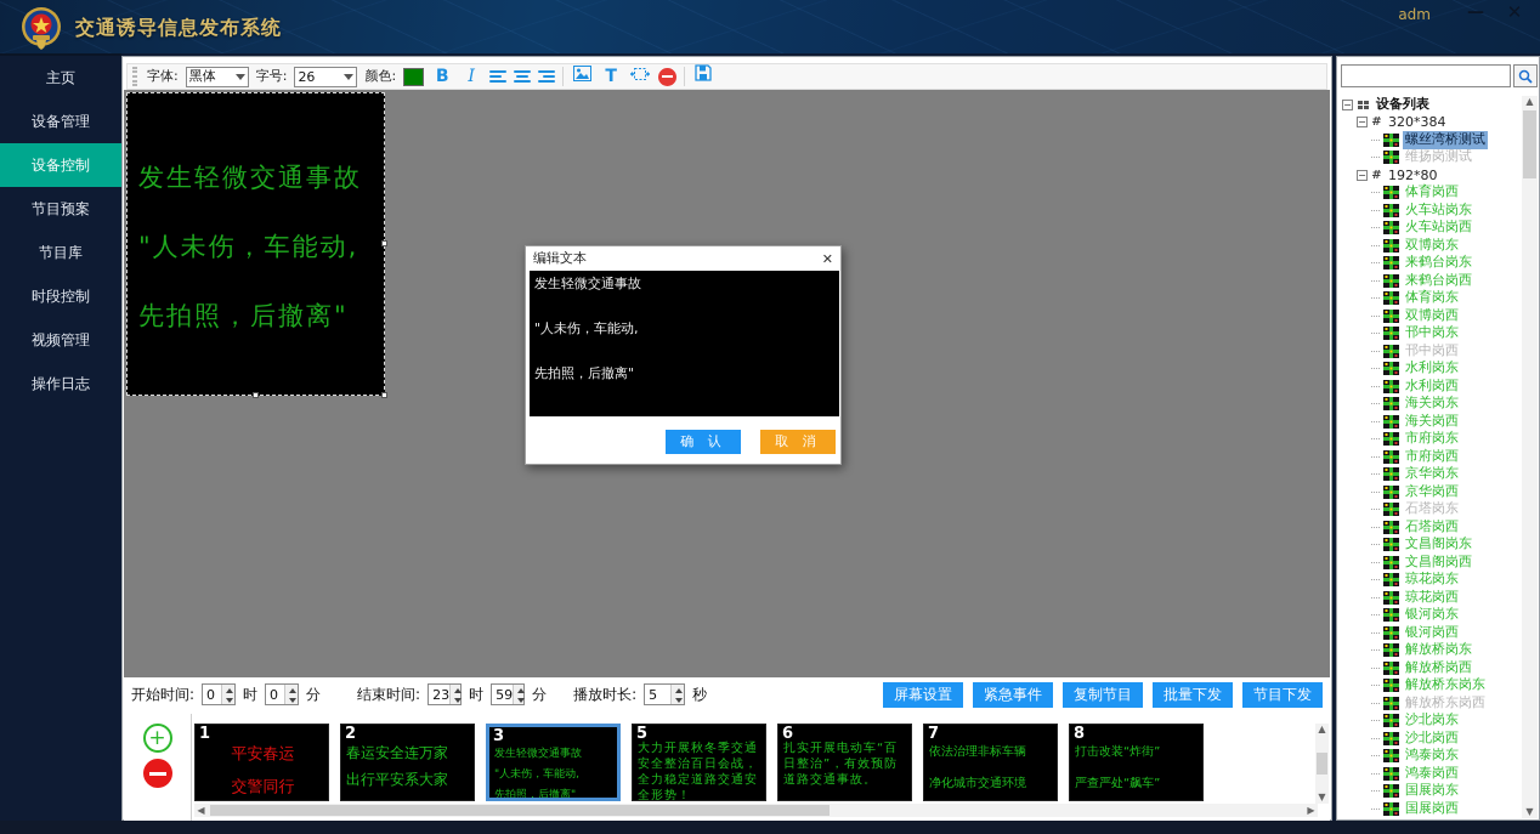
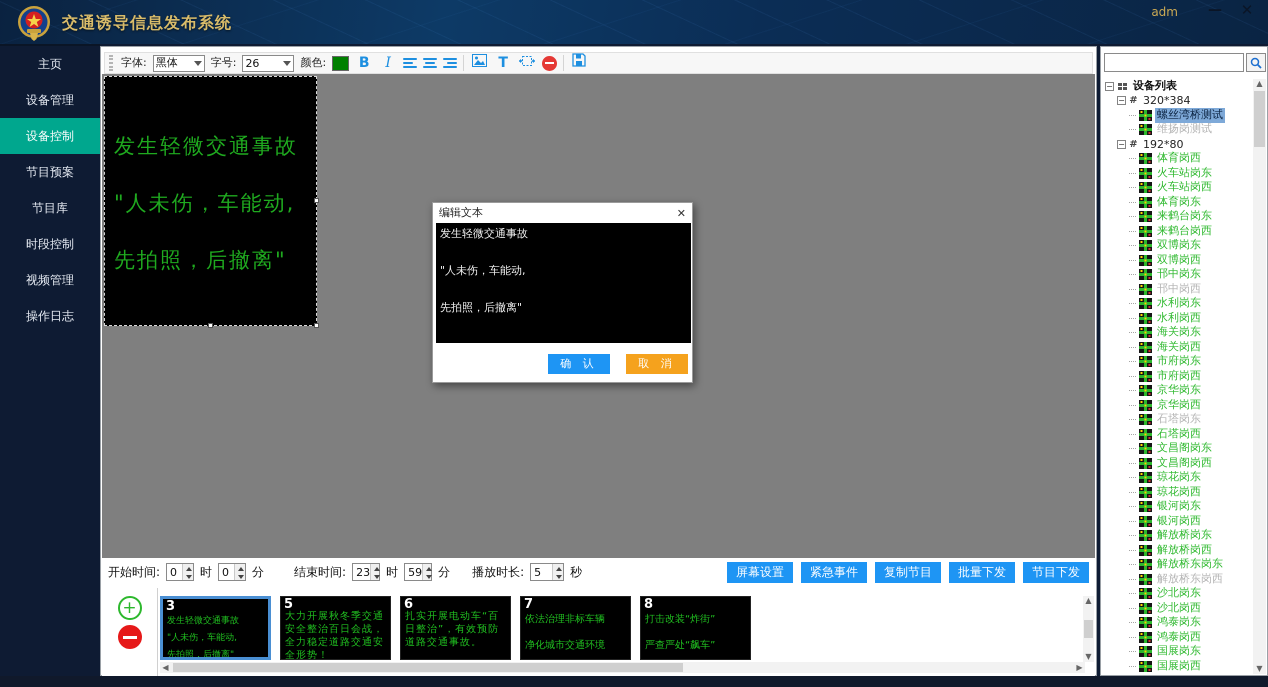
  交通诱导信息发布系统
  adm
  —
  ✕
  主页
  设备管理
  设备控制
  节目预案
  节目库
  时段控制
  视频管理
  操作日志
  字体:
  黑体
  字号:
  26
  颜色:
  B
  I
  T
  发生轻微交通事故
  "人未伤，车能动,
  先拍照，后撤离"
  编辑文本
  ✕
  发生轻微交通事故
  "人未伤，车能动,
  先拍照，后撤离"
  确 认
  取 消
  开始时间:
  0
  时
  0
  分
  结束时间:
  23
  时
  59
  分
  播放时长:
  5
  秒
  屏幕设置
  紧急事件
  复制节目
  批量下发
  节目下发
  +
- 1
- 平安春运
- 交警同行
- 2
- 春运安全连万家
- 出行平安系大家
  3
  发生轻微交通事故
  "人未伤，车能动,
  先拍照，后撤离"
  5
  大力开展秋冬季交通安全整治百日会战，全力稳定道路交通安全形势！
  6
  扎实开展电动车“百日整治”，有效预防道路交通事故。
  7
  依法治理非标车辆
  净化城市交通环境
  8
  打击改装“炸街”
  严查严处“飙车”
  ▲
  ▼
  ◀
  ▶
  −
  设备列表
  −
  #
  320*384
  螺丝湾桥测试
  维扬岗测试
  −
  #
  192*80
  体育岗西
  火车站岗东
  火车站岗西
- 双博岗东
+ 体育岗东
  来鹤台岗东
  来鹤台岗西
- 体育岗东
+ 双博岗东
  双博岗西
  邗中岗东
  邗中岗西
  水利岗东
  水利岗西
  海关岗东
  海关岗西
  市府岗东
  市府岗西
  京华岗东
  京华岗西
  石塔岗东
  石塔岗西
  文昌阁岗东
  文昌阁岗西
  琼花岗东
  琼花岗西
  银河岗东
  银河岗西
  解放桥岗东
  解放桥岗西
  解放桥东岗东
  解放桥东岗西
  沙北岗东
  沙北岗西
  鸿泰岗东
  鸿泰岗西
  国展岗东
  国展岗西
  ▲
  ▼
